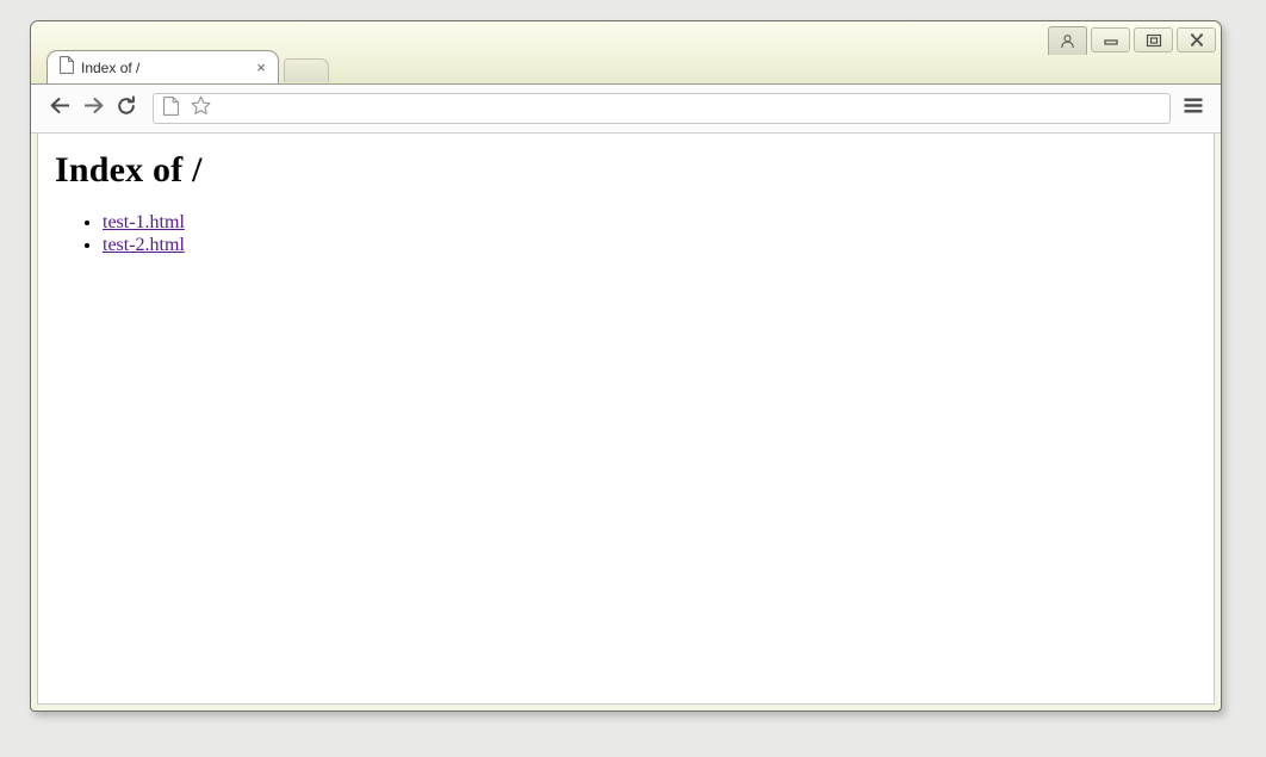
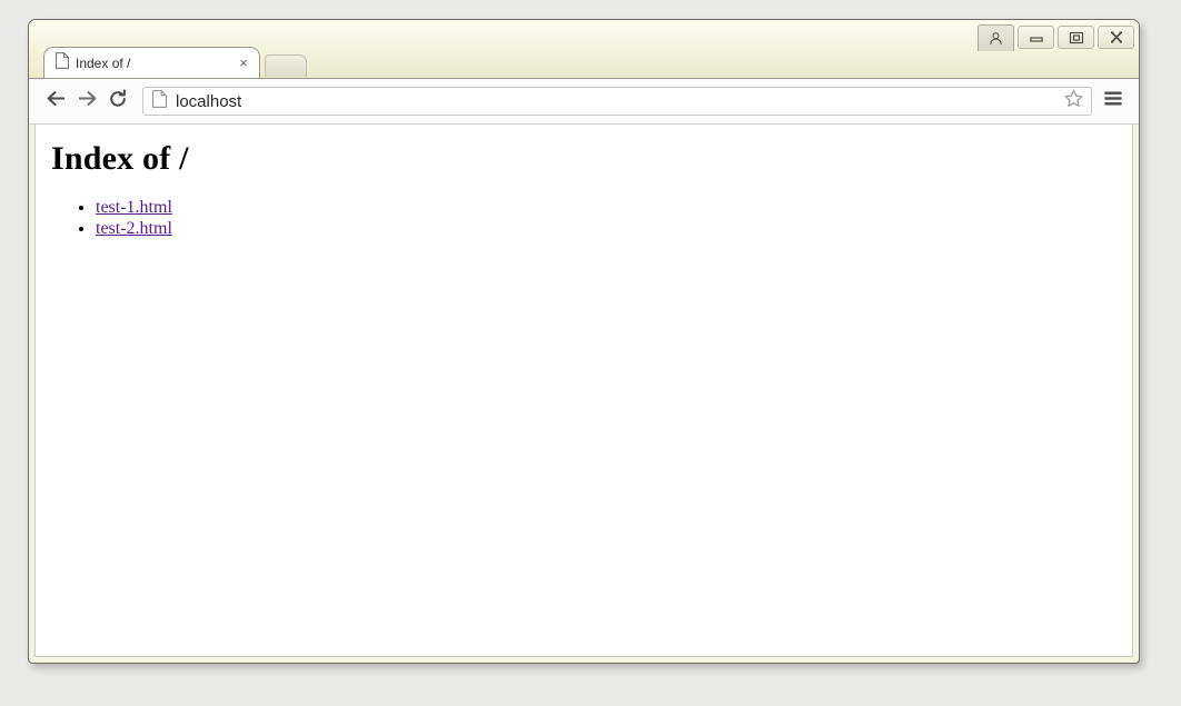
  Index of /
  ×
+ localhost
  Index of /
  test-1.html
  test-2.html
